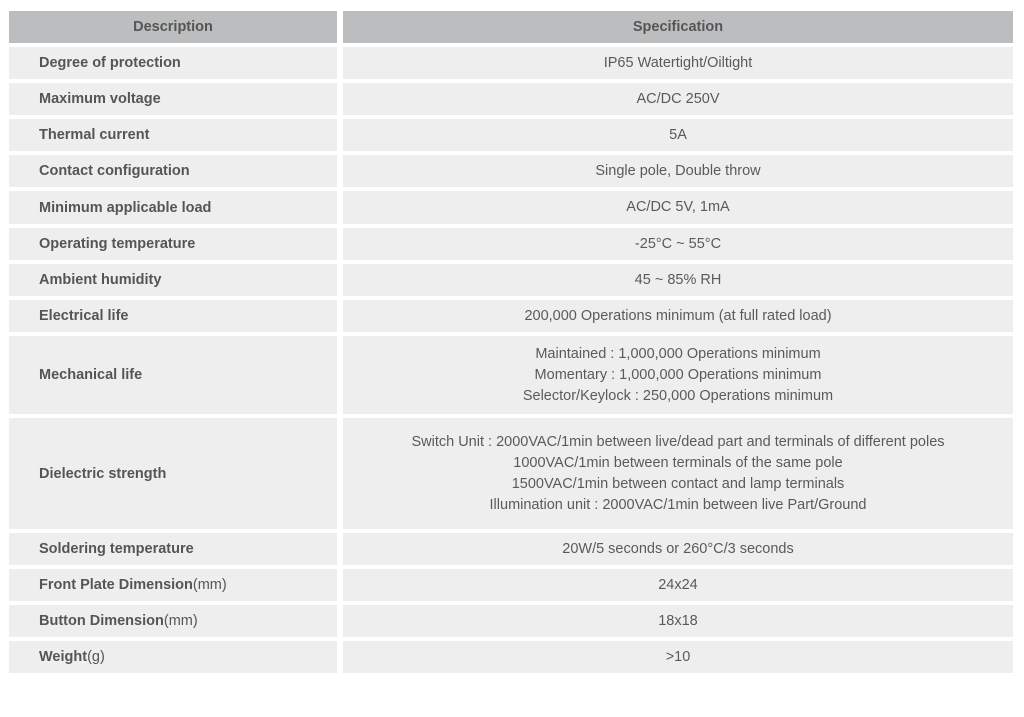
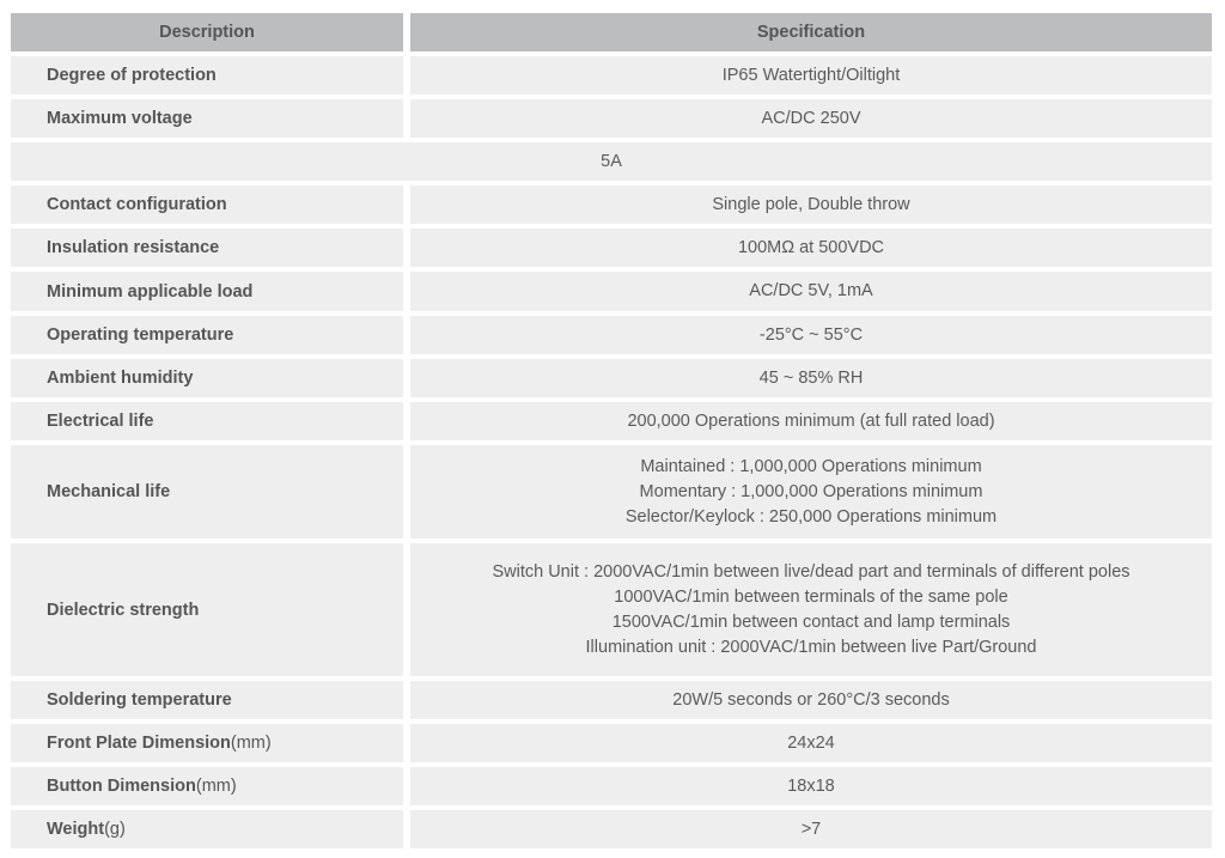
  Description
  Specification
  Degree of protection
  IP65 Watertight/Oiltight
  Maximum voltage
  AC/DC 250V
- Thermal current
  5A
  Contact configuration
  Single pole, Double throw
+ Insulation resistance
+ 100MΩ at 500VDC
  Minimum applicable load
  AC/DC 5V, 1mA
  Operating temperature
  -25°C ~ 55°C
  Ambient humidity
  45 ~ 85% RH
  Electrical life
  200,000 Operations minimum (at full rated load)
  Mechanical life
  Maintained : 1,000,000 Operations minimum
  Momentary : 1,000,000 Operations minimum
  Selector/Keylock : 250,000 Operations minimum
  Dielectric strength
  Switch Unit : 2000VAC/1min between live/dead part and terminals of different poles
  1000VAC/1min between terminals of the same pole
  1500VAC/1min between contact and lamp terminals
  Illumination unit : 2000VAC/1min between live Part/Ground
  Soldering temperature
  20W/5 seconds or 260°C/3 seconds
  Front Plate Dimension
  (mm)
  24x24
  Button Dimension
  (mm)
  18x18
  Weight
  (g)
- >10
+ >7
